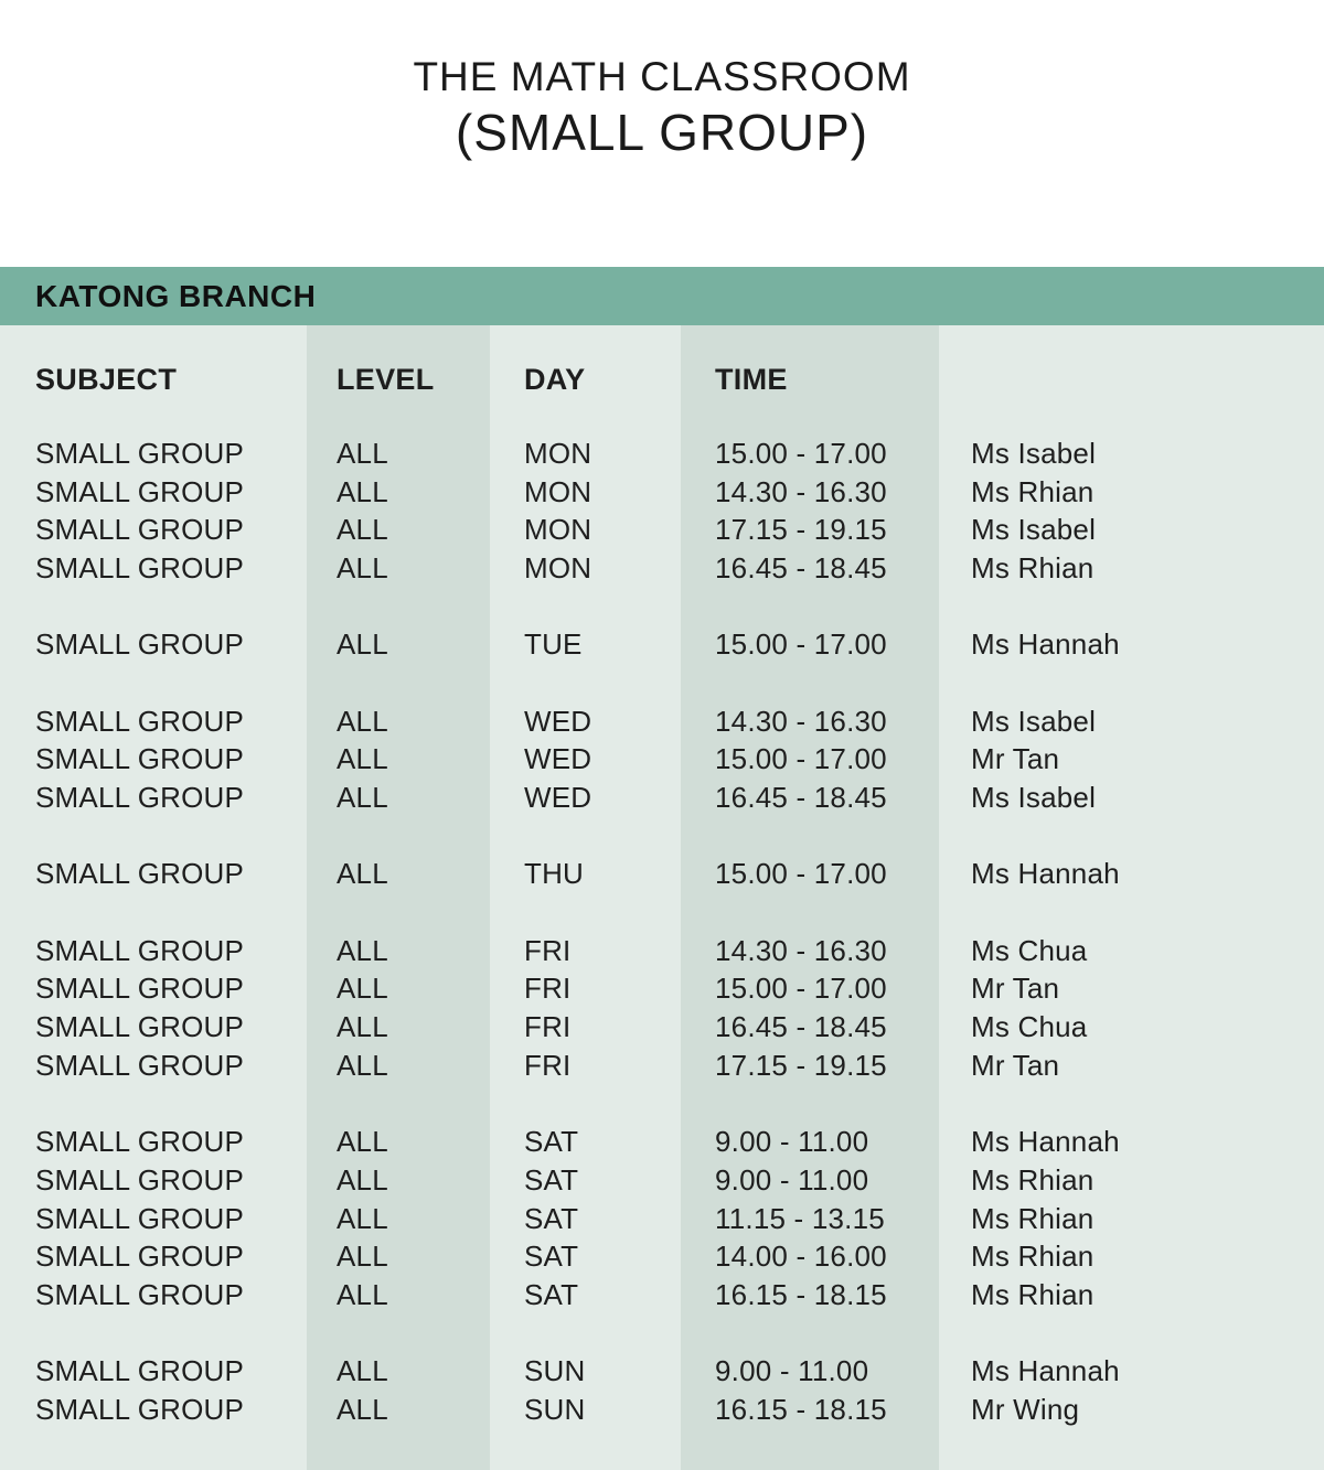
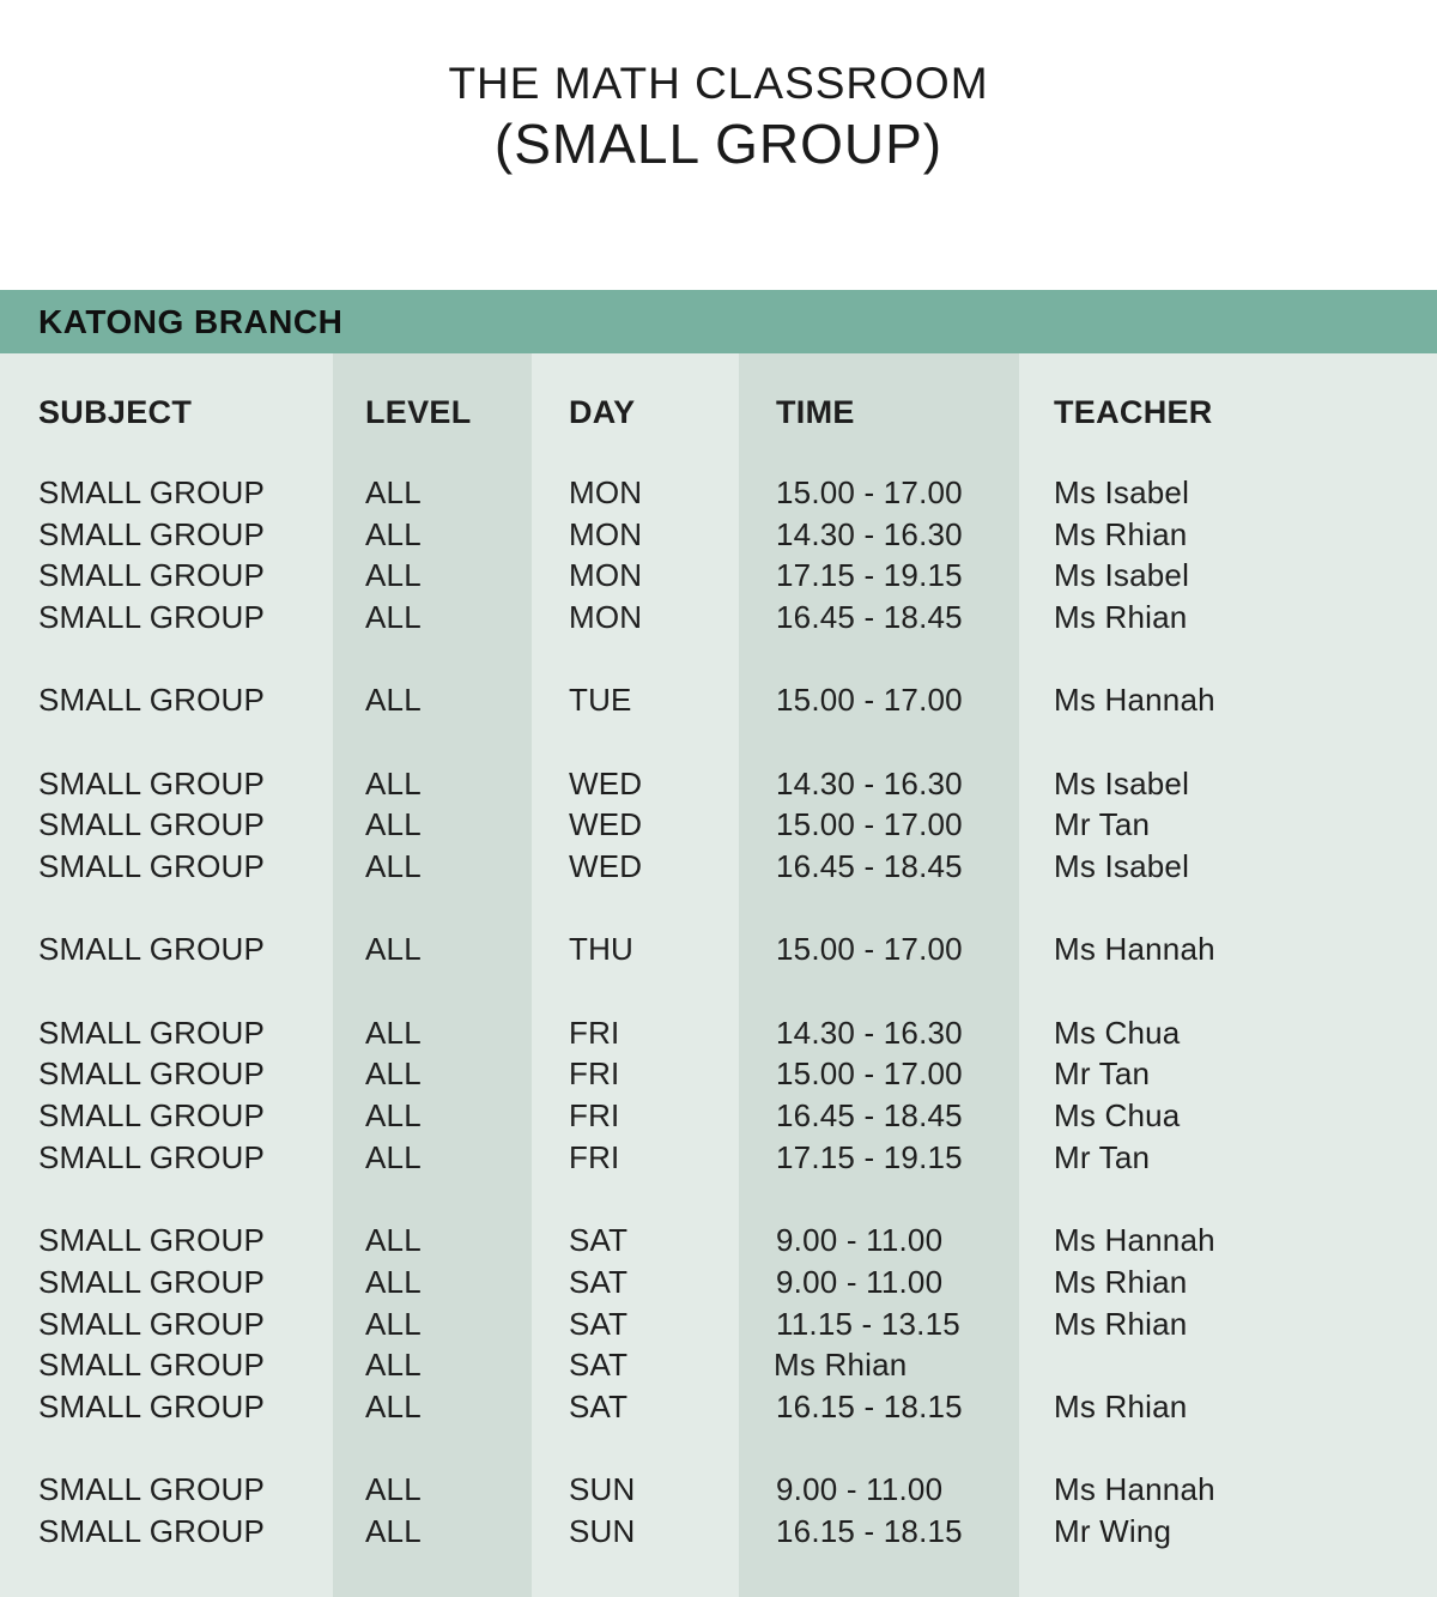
  THE MATH CLASSROOM
  (SMALL GROUP)
  KATONG BRANCH
  SUBJECT
  LEVEL
  DAY
  TIME
+ TEACHER
  SMALL GROUP
  ALL
  MON
  15.00 - 17.00
  Ms Isabel
  SMALL GROUP
  ALL
  MON
  14.30 - 16.30
  Ms Rhian
  SMALL GROUP
  ALL
  MON
  17.15 - 19.15
  Ms Isabel
  SMALL GROUP
  ALL
  MON
  16.45 - 18.45
  Ms Rhian
  SMALL GROUP
  ALL
  TUE
  15.00 - 17.00
  Ms Hannah
  SMALL GROUP
  ALL
  WED
  14.30 - 16.30
  Ms Isabel
  SMALL GROUP
  ALL
  WED
  15.00 - 17.00
  Mr Tan
  SMALL GROUP
  ALL
  WED
  16.45 - 18.45
  Ms Isabel
  SMALL GROUP
  ALL
  THU
  15.00 - 17.00
  Ms Hannah
  SMALL GROUP
  ALL
  FRI
  14.30 - 16.30
  Ms Chua
  SMALL GROUP
  ALL
  FRI
  15.00 - 17.00
  Mr Tan
  SMALL GROUP
  ALL
  FRI
  16.45 - 18.45
  Ms Chua
  SMALL GROUP
  ALL
  FRI
  17.15 - 19.15
  Mr Tan
  SMALL GROUP
  ALL
  SAT
  9.00 - 11.00
  Ms Hannah
  SMALL GROUP
  ALL
  SAT
  9.00 - 11.00
  Ms Rhian
  SMALL GROUP
  ALL
  SAT
  11.15 - 13.15
  Ms Rhian
  SMALL GROUP
  ALL
  SAT
- 14.00 - 16.00
  Ms Rhian
  SMALL GROUP
  ALL
  SAT
  16.15 - 18.15
  Ms Rhian
  SMALL GROUP
  ALL
  SUN
  9.00 - 11.00
  Ms Hannah
  SMALL GROUP
  ALL
  SUN
  16.15 - 18.15
  Mr Wing
